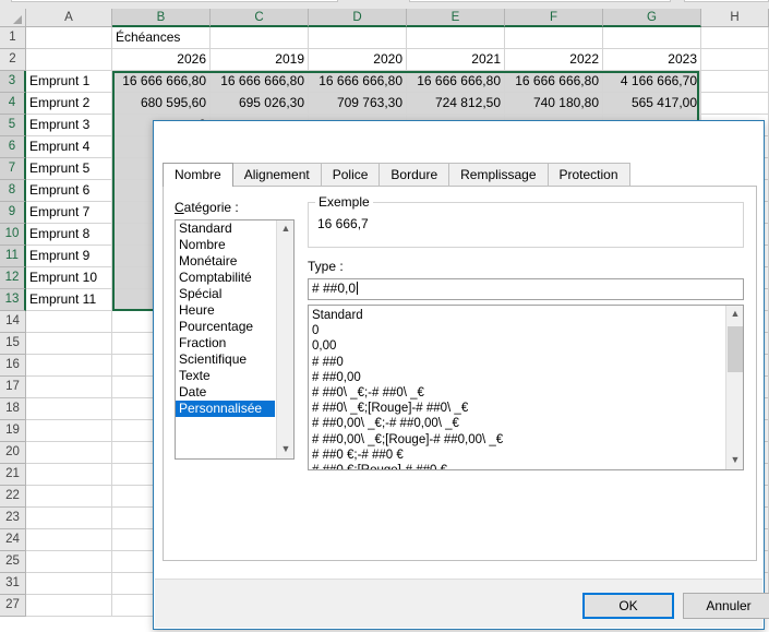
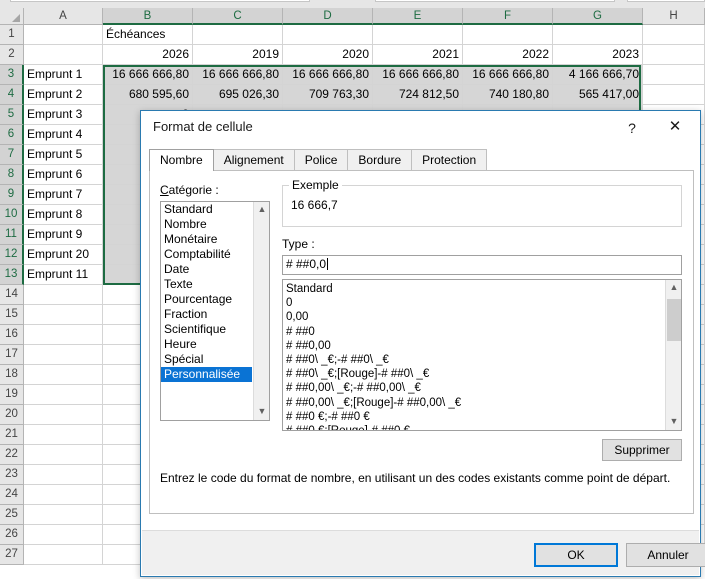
  A
  B
  C
  D
  E
  F
  G
  H
  1
  2
  3
  4
  5
  6
  7
  8
  9
  10
  11
  12
  13
  14
  15
  16
  17
  18
  19
  20
  21
  22
  23
  24
  25
- 31
+ 26
  27
  Échéances
  2026
  2019
  2020
  2021
  2022
  2023
  Emprunt 1
  16 666 666,80
  16 666 666,80
  16 666 666,80
  16 666 666,80
  16 666 666,80
  4 166 666,70
  Emprunt 2
  680 595,60
  695 026,30
  709 763,30
  724 812,50
  740 180,80
  565 417,00
  Emprunt 3
  Emprunt 4
  Emprunt 5
  Emprunt 6
  Emprunt 7
  Emprunt 8
  Emprunt 9
- Emprunt 10
+ Emprunt 20
  Emprunt 11
+ Format de cellule
+ ?
+ ✕
  Nombre
  Alignement
  Police
  Bordure
- Remplissage
  Protection
  Catégorie :
  Standard
  Nombre
  Monétaire
  Comptabilité
- Spécial
+ Date
- Heure
+ Texte
  Pourcentage
  Fraction
  Scientifique
- Texte
+ Heure
- Date
+ Spécial
  Personnalisée
  ▲
  ▼
  Exemple
  16 666,7
  Type :
  # ##0,0
  Standard
  0
  0,00
  # ##0
  # ##0,00
  # ##0\ _€;-# ##0\ _€
  # ##0\ _€;[Rouge]-# ##0\ _€
  # ##0,00\ _€;-# ##0,00\ _€
  # ##0,00\ _€;[Rouge]-# ##0,00\ _€
  # ##0 €;-# ##0 €
  ▲
  ▼
+ Supprimer
+ Entrez le code du format de nombre, en utilisant un des codes existants comme point de départ.
  OK
  Annuler
